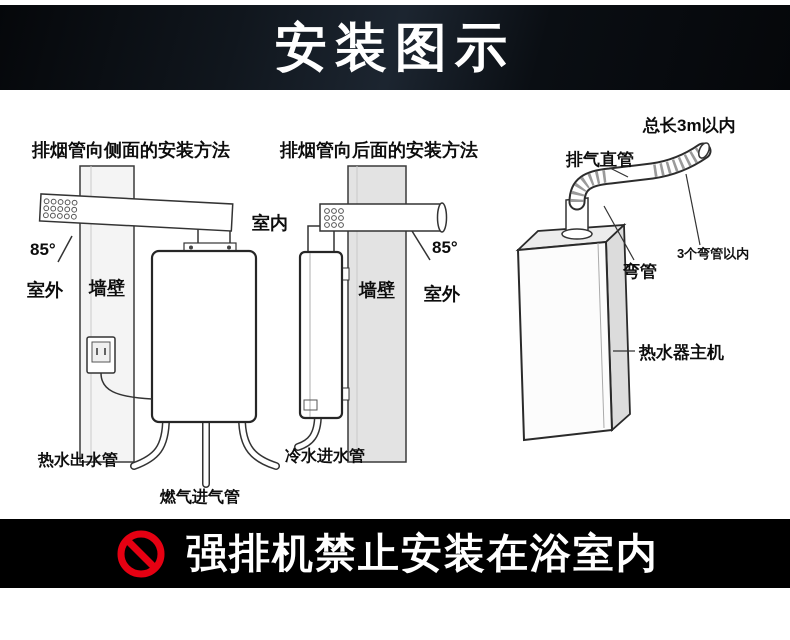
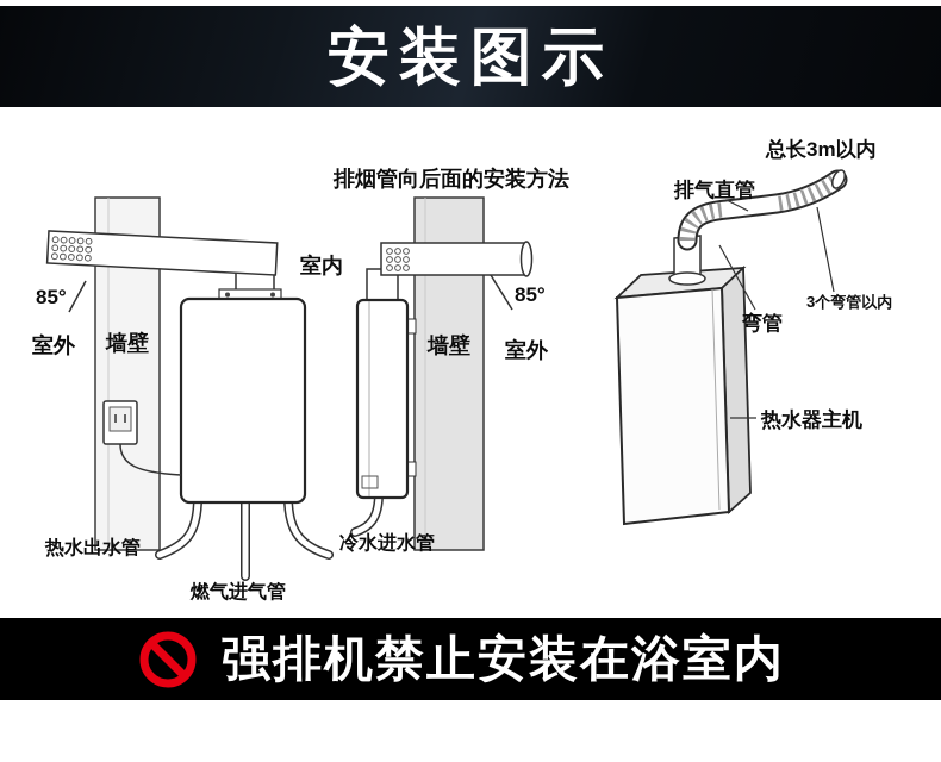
  安装图示
- 排烟管向侧面的安装方法
  排烟管向后面的安装方法
  85°
  室外
  墙壁
  室内
  墙壁
  85°
  室外
  热水出水管
  燃气进气管
  冷水进水管
  总长3m以内
  排气直管
  3个弯管以内
  弯管
  热水器主机
  强排机禁止安装在浴室内
